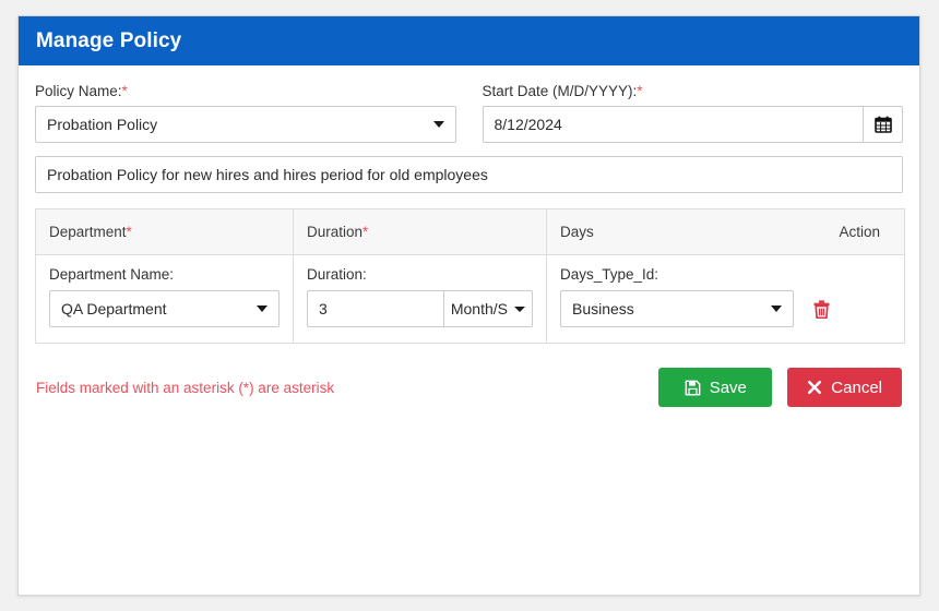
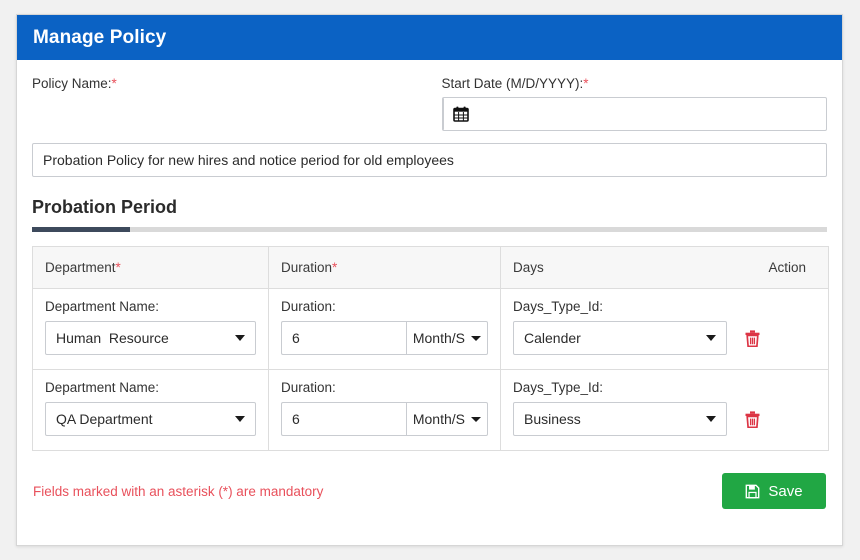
  Manage Policy
  Policy Name:*
- Probation Policy
  Start Date (M/D/YYYY):*
- 8/12/2024
- Probation Policy for new hires and hires period for old employees
+ Probation Policy for new hires and notice period for old employees
+ Probation Period
  Department*	Duration*	Days Action
+ Department Name: Human Resource	Duration: 6 Month/S	Days_Type_Id: Calender
- Department Name: QA Department	Duration: 3 Month/S	Days_Type_Id: Business
+ Department Name: QA Department	Duration: 6 Month/S	Days_Type_Id: Business
- Fields marked with an asterisk (*) are asterisk
+ Fields marked with an asterisk (*) are mandatory
  Save
- Cancel
